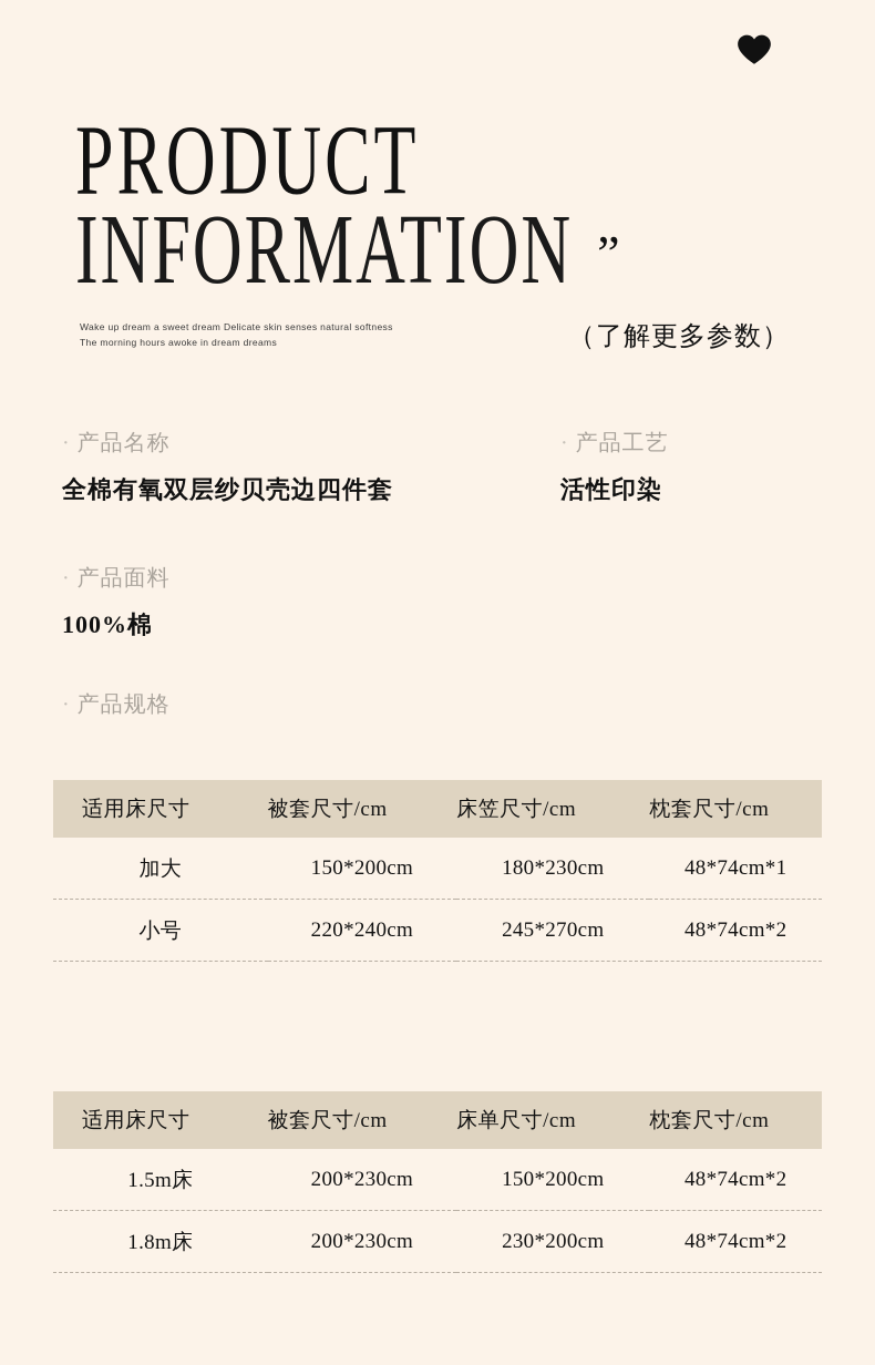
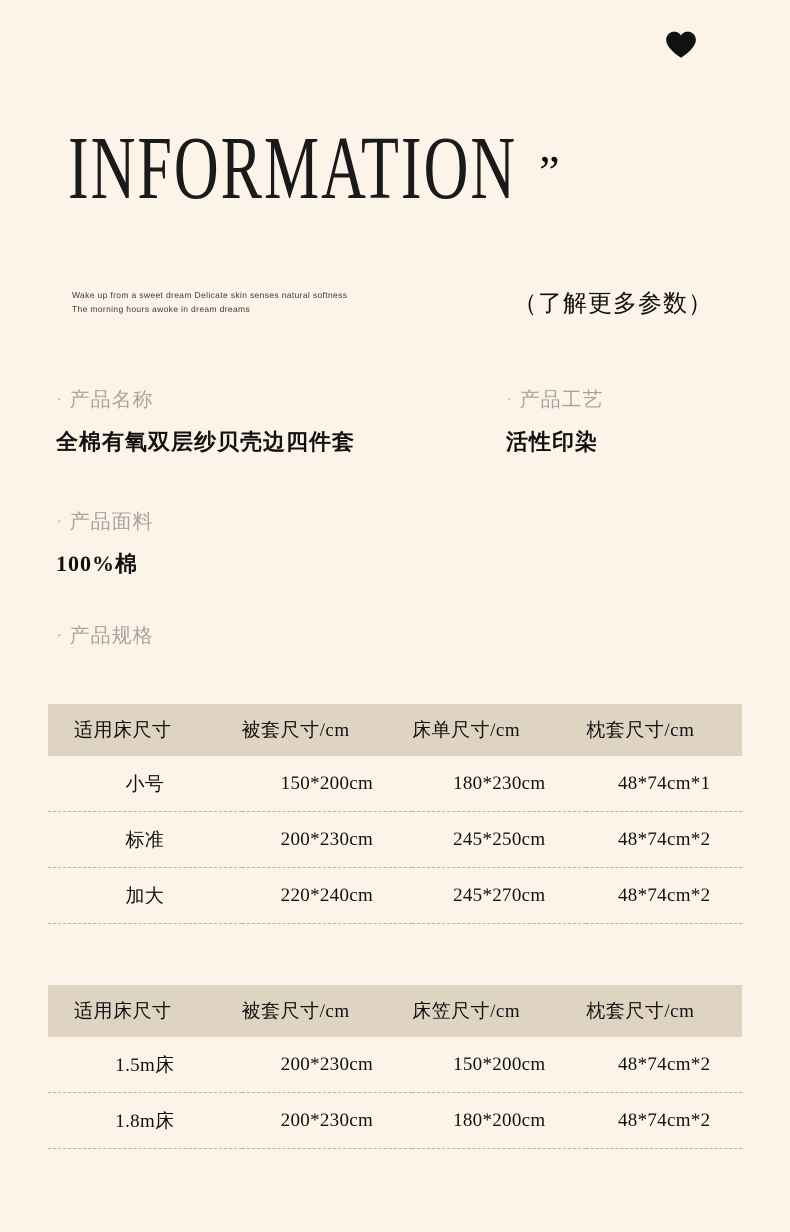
- PRODUCT
  INFORMATION
  ”
- Wake up dream a sweet dream Delicate skin senses natural softness
+ Wake up from a sweet dream Delicate skin senses natural softness
  The morning hours awoke in dream dreams
  （了解更多参数）
  · 产品名称
  全棉有氧双层纱贝壳边四件套
  · 产品工艺
  活性印染
  · 产品面料
  100%棉
  · 产品规格
- 适用床尺寸	被套尺寸/cm	床笠尺寸/cm	枕套尺寸/cm
+ 适用床尺寸	被套尺寸/cm	床单尺寸/cm	枕套尺寸/cm
- 加大	150*200cm	180*230cm	48*74cm*1
+ 小号	150*200cm	180*230cm	48*74cm*1
+ 标准	200*230cm	245*250cm	48*74cm*2
- 小号	220*240cm	245*270cm	48*74cm*2
+ 加大	220*240cm	245*270cm	48*74cm*2
- 适用床尺寸	被套尺寸/cm	床单尺寸/cm	枕套尺寸/cm
+ 适用床尺寸	被套尺寸/cm	床笠尺寸/cm	枕套尺寸/cm
  1.5m床	200*230cm	150*200cm	48*74cm*2
- 1.8m床	200*230cm	230*200cm	48*74cm*2
+ 1.8m床	200*230cm	180*200cm	48*74cm*2
